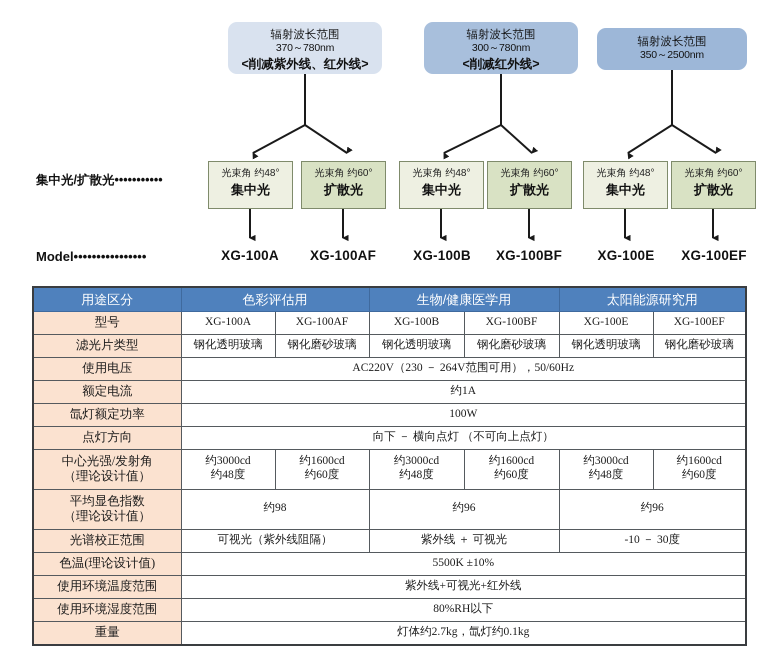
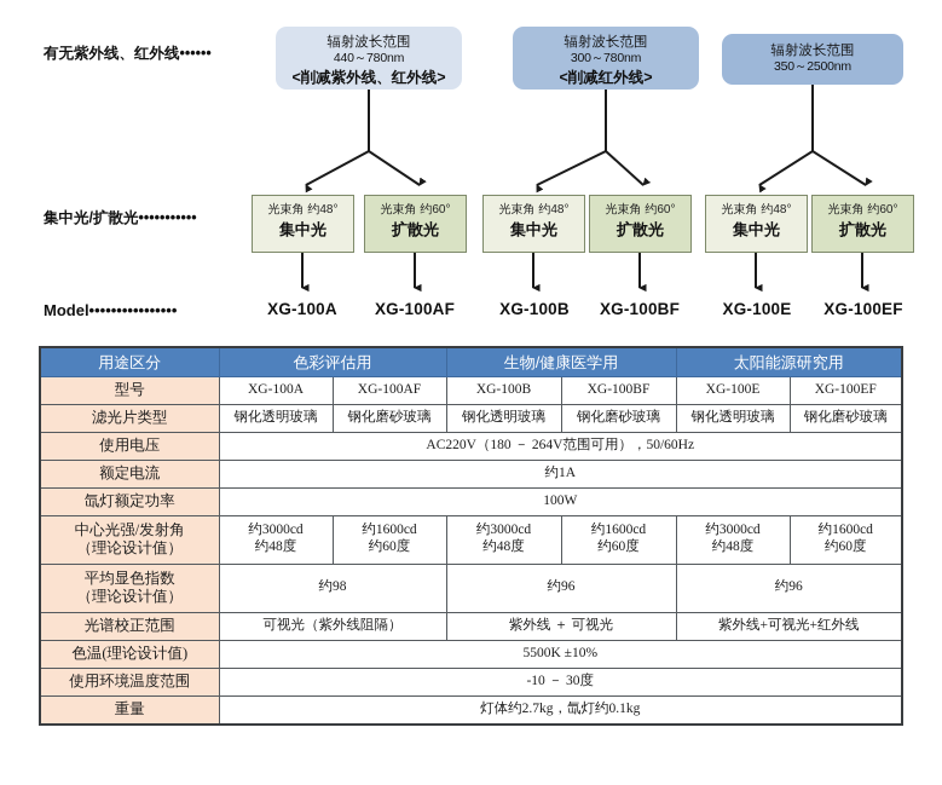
+ 有无紫外线、红外线••••••
  集中光/扩散光•••••••••••
  Model••••••••••••••••
  辐射波长范围
- 370～780nm
+ 440～780nm
  <削减紫外线、红外线>
  辐射波长范围
  300～780nm
  <削减红外线>
  辐射波长范围
  350～2500nm
  光束角 约48°
  集中光
  光束角 约60°
  扩散光
  光束角 约48°
  集中光
  光束角 约60°
  扩散光
  光束角 约48°
  集中光
  光束角 约60°
  扩散光
  XG-100A
  XG-100AF
  XG-100B
  XG-100BF
  XG-100E
  XG-100EF
  用途区分	色彩评估用	生物/健康医学用	太阳能源研究用
  型号	XG-100A	XG-100AF	XG-100B	XG-100BF	XG-100E	XG-100EF
  滤光片类型	钢化透明玻璃	钢化磨砂玻璃	钢化透明玻璃	钢化磨砂玻璃	钢化透明玻璃	钢化磨砂玻璃
- 使用电压	AC220V（230 － 264V范围可用），50/60Hz
+ 使用电压	AC220V（180 － 264V范围可用），50/60Hz
  额定电流	约1A
  氙灯额定功率	100W
- 点灯方向	向下 － 横向点灯 （不可向上点灯）
  中心光强/发射角 （理论设计值）	约3000cd 约48度	约1600cd 约60度	约3000cd 约48度	约1600cd 约60度	约3000cd 约48度	约1600cd 约60度
  平均显色指数 （理论设计值）	约98	约96	约96
- 光谱校正范围	可视光（紫外线阻隔）	紫外线 ＋ 可视光	-10 － 30度
+ 光谱校正范围	可视光（紫外线阻隔）	紫外线 ＋ 可视光	紫外线+可视光+红外线
  色温(理论设计值)	5500K ±10%
- 使用环境温度范围	紫外线+可视光+红外线
+ 使用环境温度范围	-10 － 30度
- 使用环境湿度范围	80%RH以下
  重量	灯体约2.7kg，氙灯约0.1kg
